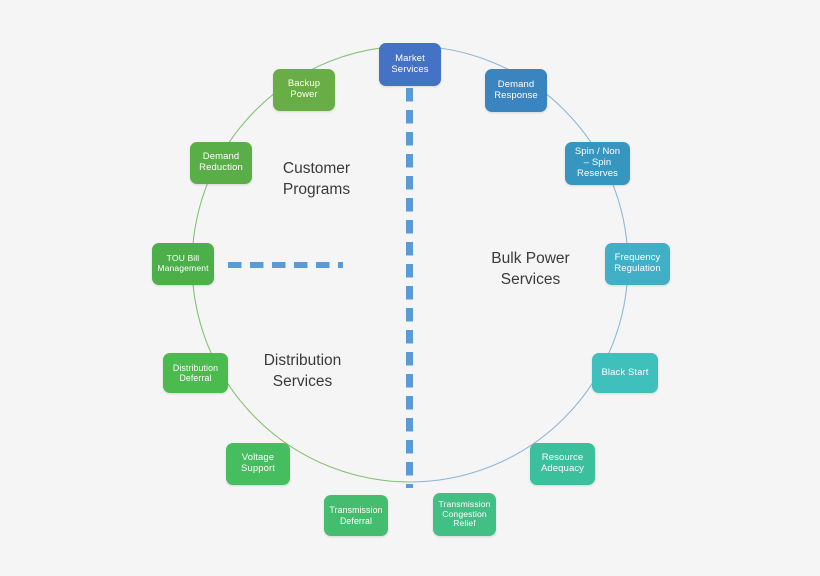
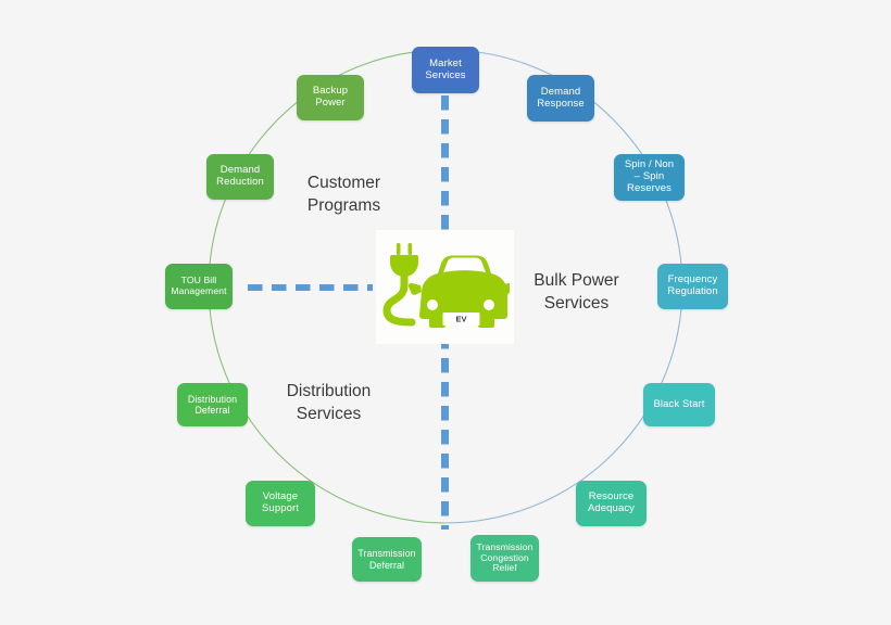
+ EV
  Customer
  Programs
  Bulk Power
  Services
  Distribution
  Services
  Market
  Services
  Demand
  Response
  Spin / Non
  – Spin
  Reserves
  Frequency
  Regulation
  Black Start
  Resource
  Adequacy
  Transmission
  Congestion
  Relief
  Transmission
  Deferral
  Voltage
  Support
  Distribution
  Deferral
  TOU Bill
  Management
  Demand
  Reduction
  Backup
  Power
